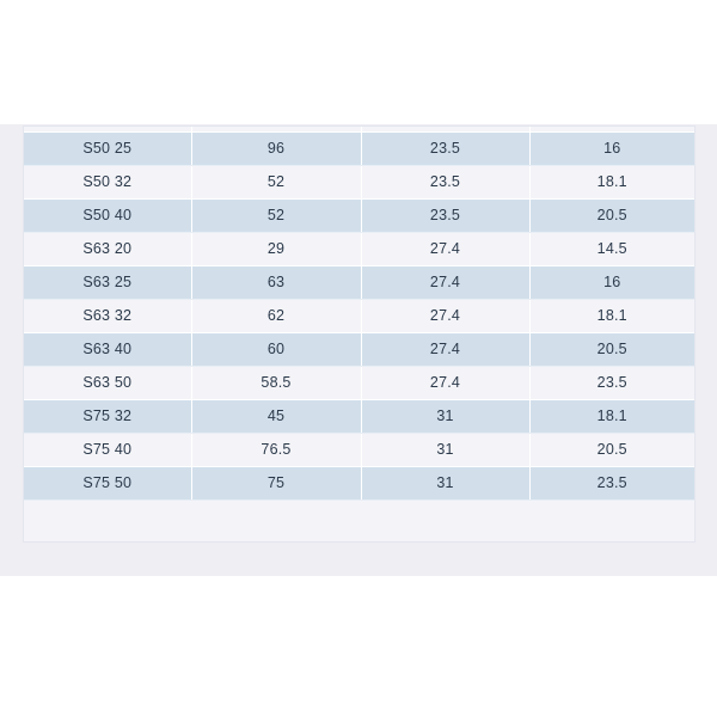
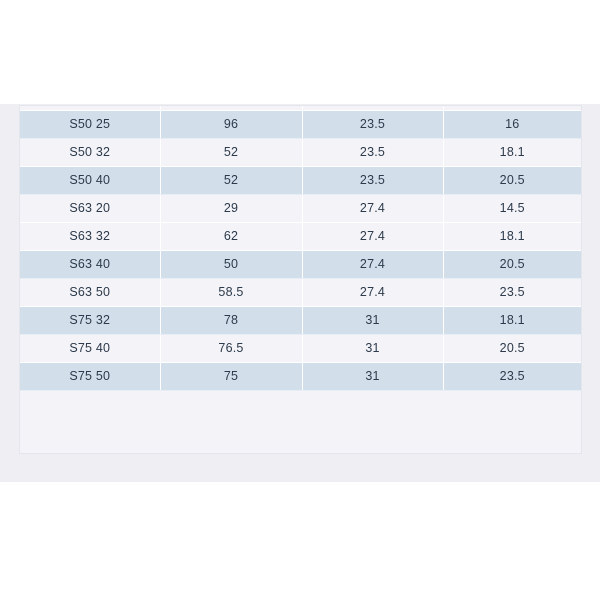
  S50 25	96	23.5	16
  S50 32	52	23.5	18.1
  S50 40	52	23.5	20.5
  S63 20	29	27.4	14.5
- S63 25	63	27.4	16
  S63 32	62	27.4	18.1
- S63 40	60	27.4	20.5
+ S63 40	50	27.4	20.5
  S63 50	58.5	27.4	23.5
- S75 32	45	31	18.1
+ S75 32	78	31	18.1
  S75 40	76.5	31	20.5
  S75 50	75	31	23.5
